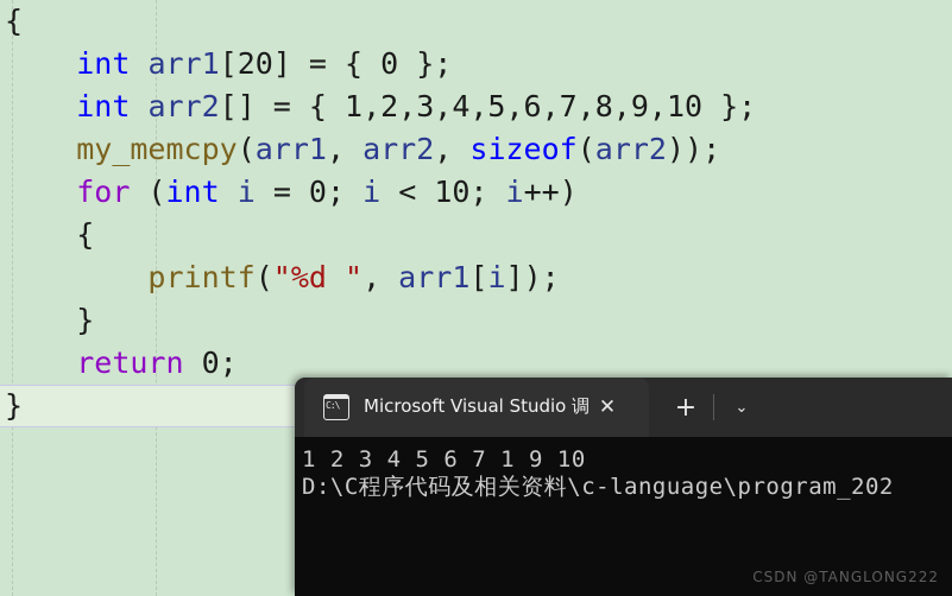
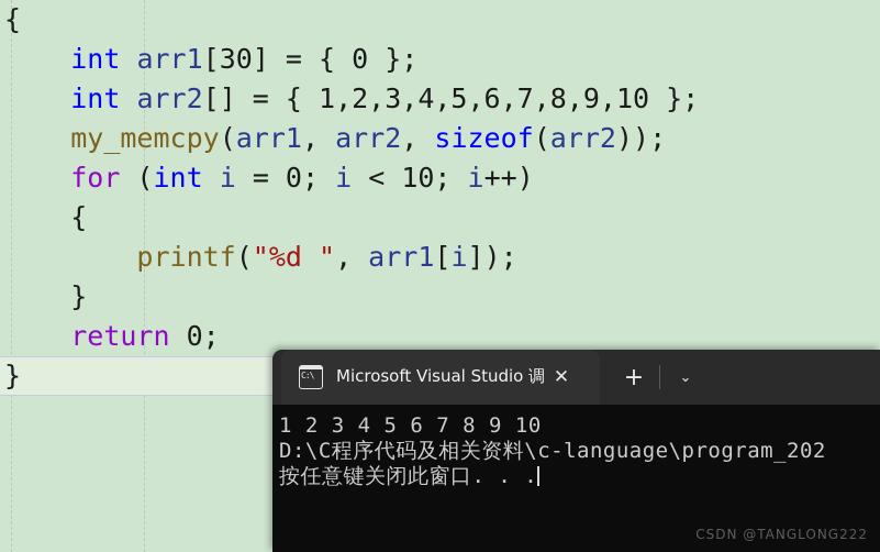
  {
- int arr1[20] = { 0 };
+ int arr1[30] = { 0 };
  int arr2[] = { 1,2,3,4,5,6,7,8,9,10 };
  my_memcpy(arr1, arr2, sizeof(arr2));
  for (int i = 0; i < 10; i++)
  {
  printf("%d ", arr1[i]);
  }
  return 0;
  }
  Microsoft Visual Studio 调
  ✕
  +
  ⌄
- 1 2 3 4 5 6 7 1 9 10
+ 1 2 3 4 5 6 7 8 9 10
  D:\C程序代码及相关资料\c-language\program_202
+ 按任意键关闭此窗口. . .
  CSDN @TANGLONG222
